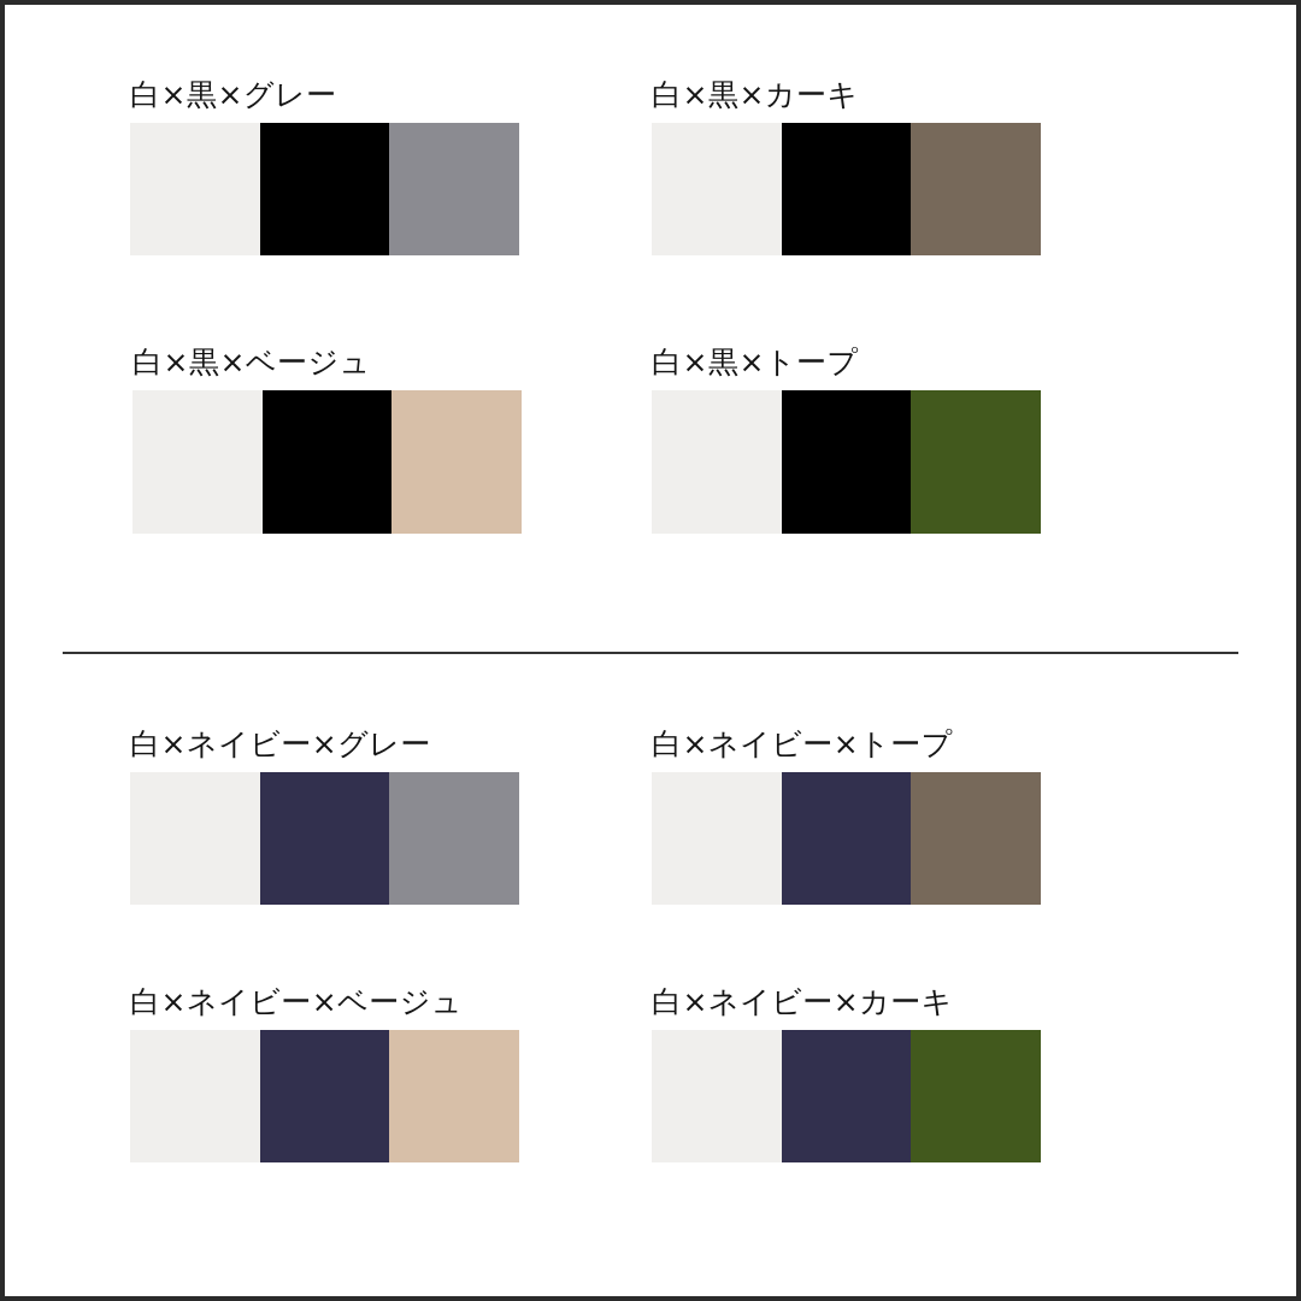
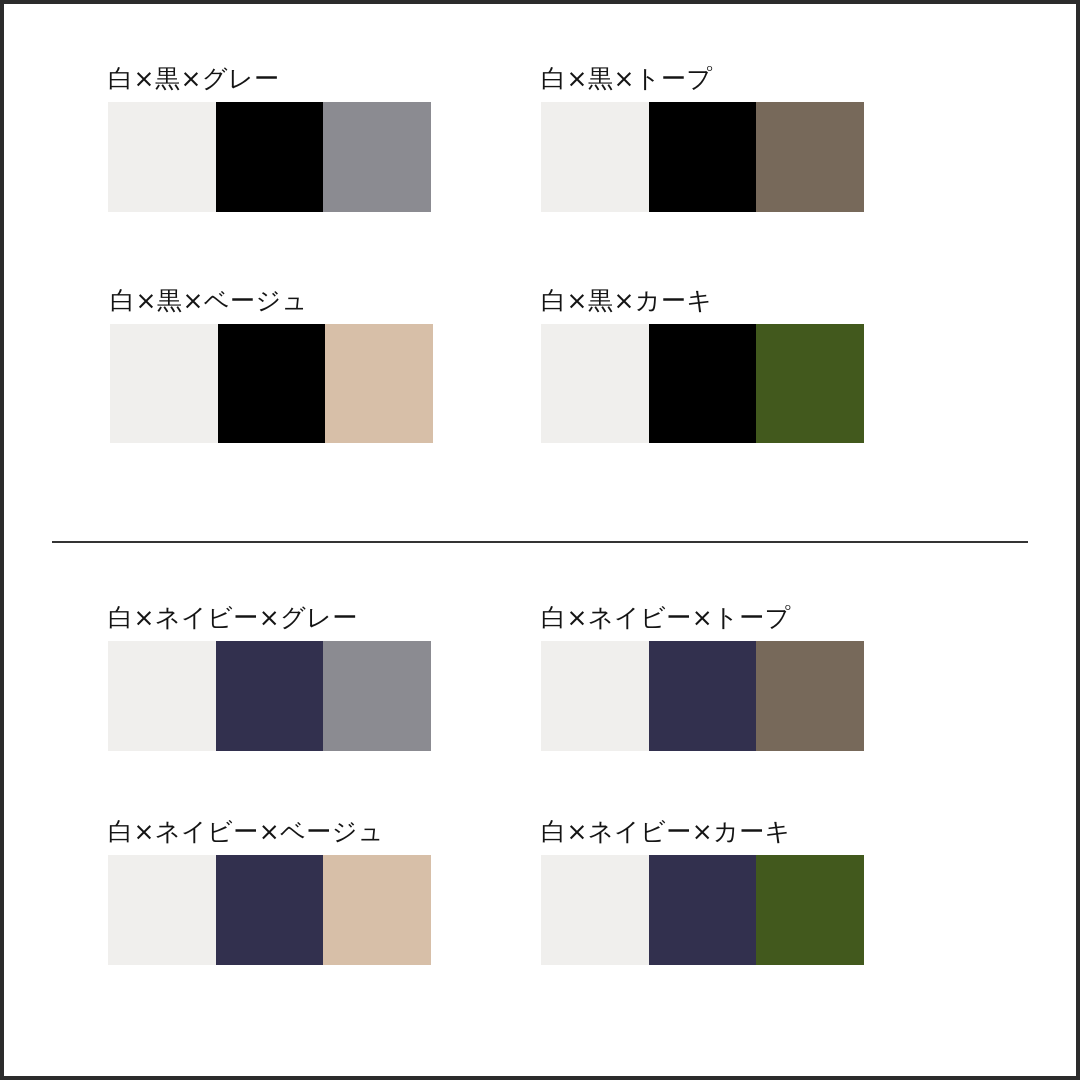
  白×黒×グレー
- 白×黒×カーキ
+ 白×黒×トープ
  白×黒×ベージュ
- 白×黒×トープ
+ 白×黒×カーキ
  白×ネイビー×グレー
  白×ネイビー×トープ
  白×ネイビー×ベージュ
  白×ネイビー×カーキ
